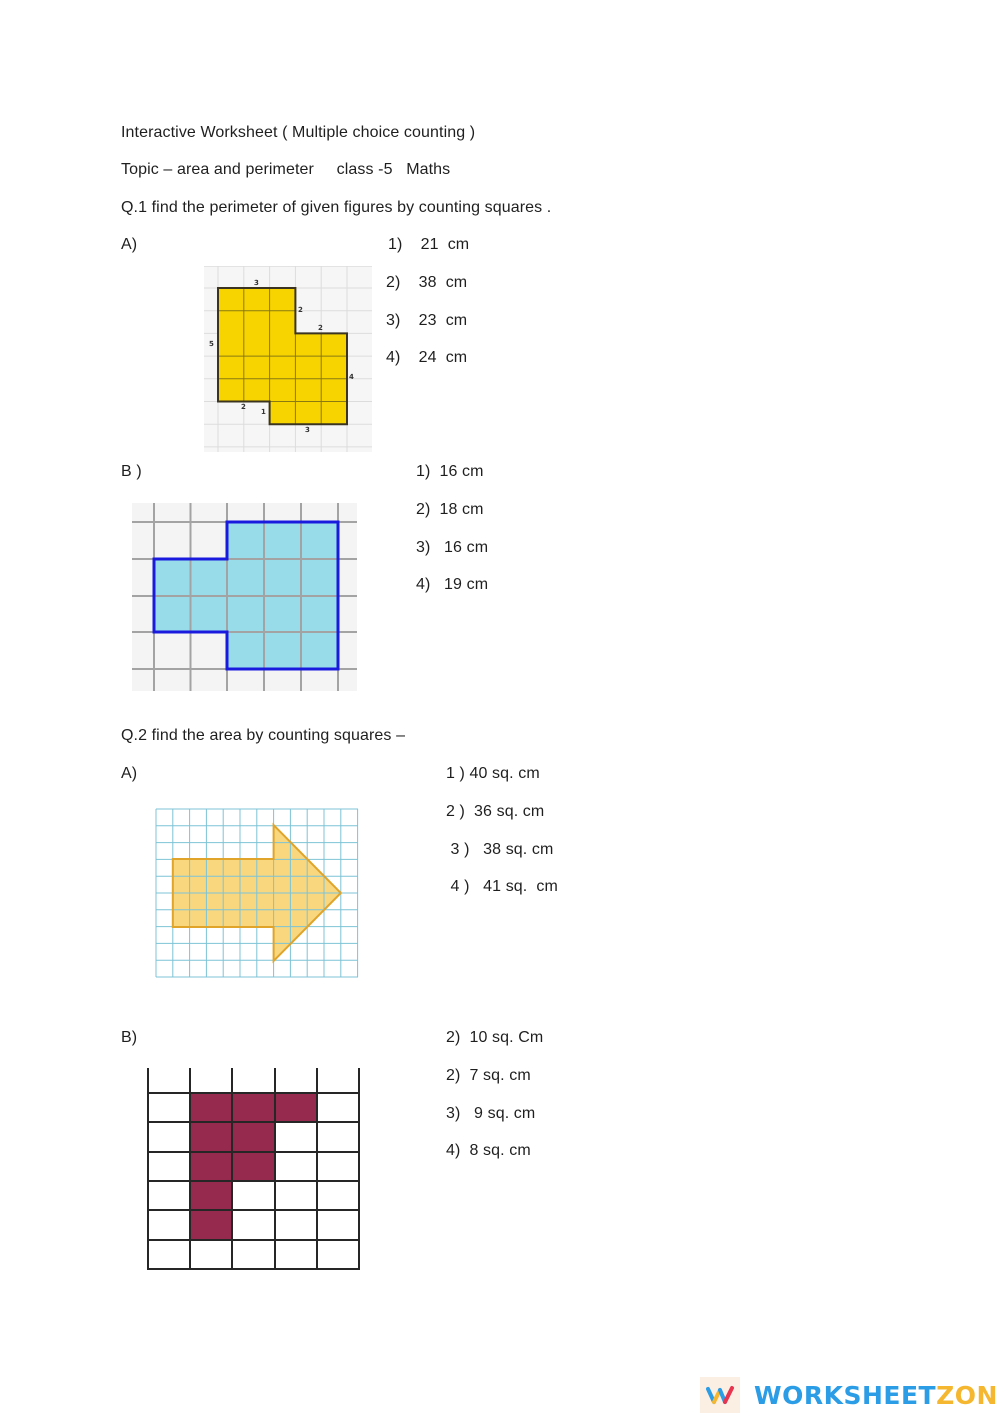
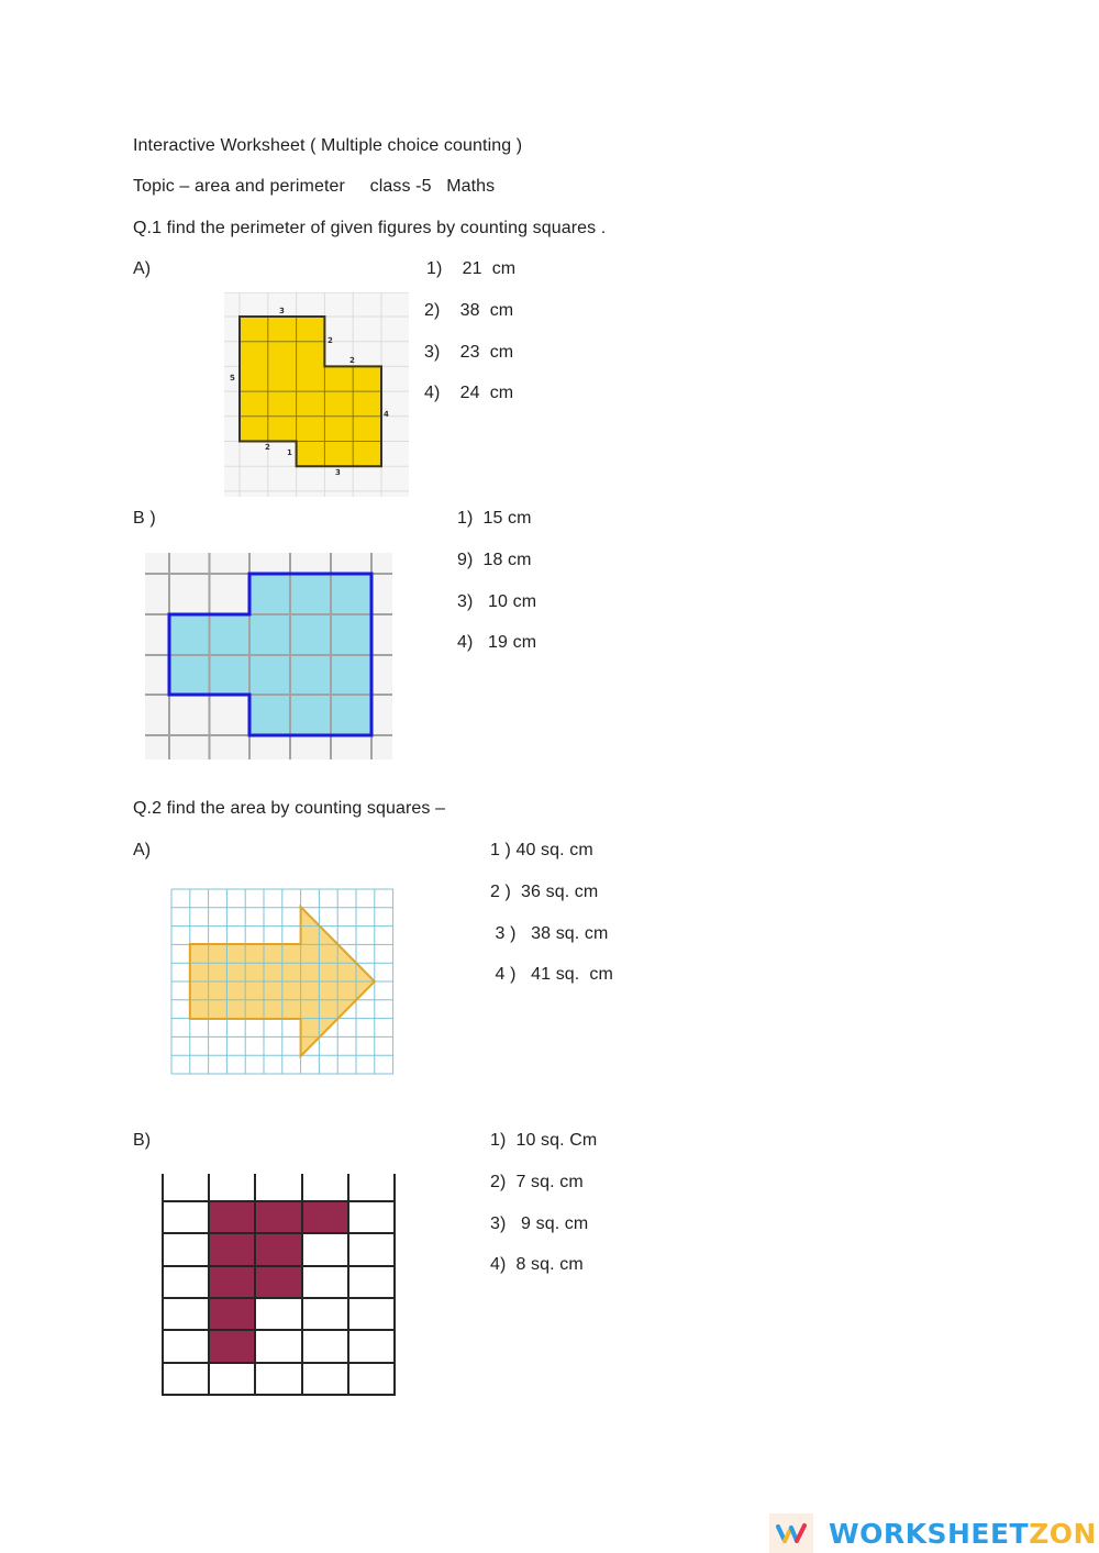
  Interactive Worksheet ( Multiple choice counting )
  Topic – area and perimeter class -5 Maths
  Q.1 find the perimeter of given figures by counting squares .
  A)
  1) 21 cm
  2) 38 cm
  3) 23 cm
  4) 24 cm
  3
  2
  2
  5
  4
  2
  1
  3
  B )
- 1) 16 cm
+ 1) 15 cm
- 2) 18 cm
+ 9) 18 cm
- 3) 16 cm
+ 3) 10 cm
  4) 19 cm
  Q.2 find the area by counting squares –
  A)
  1 ) 40 sq. cm
  2 ) 36 sq. cm
  3 ) 38 sq. cm
  4 ) 41 sq. cm
  B)
- 2) 10 sq. Cm
+ 1) 10 sq. Cm
  2) 7 sq. cm
  3) 9 sq. cm
  4) 8 sq. cm
  WORKSHEETZON
